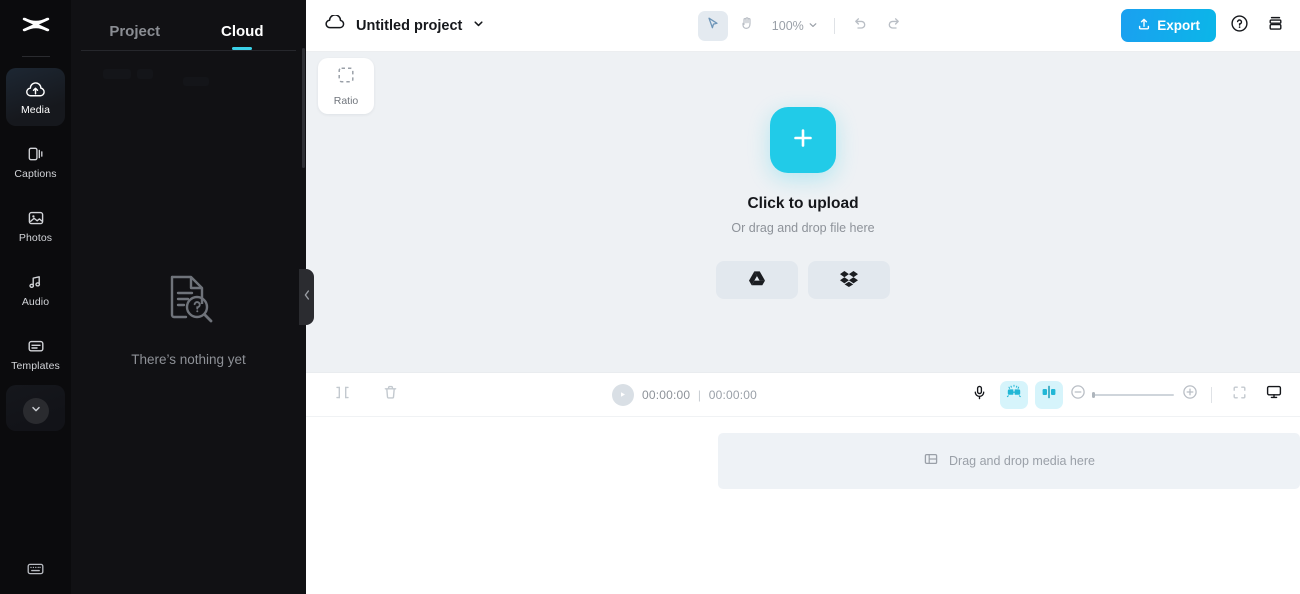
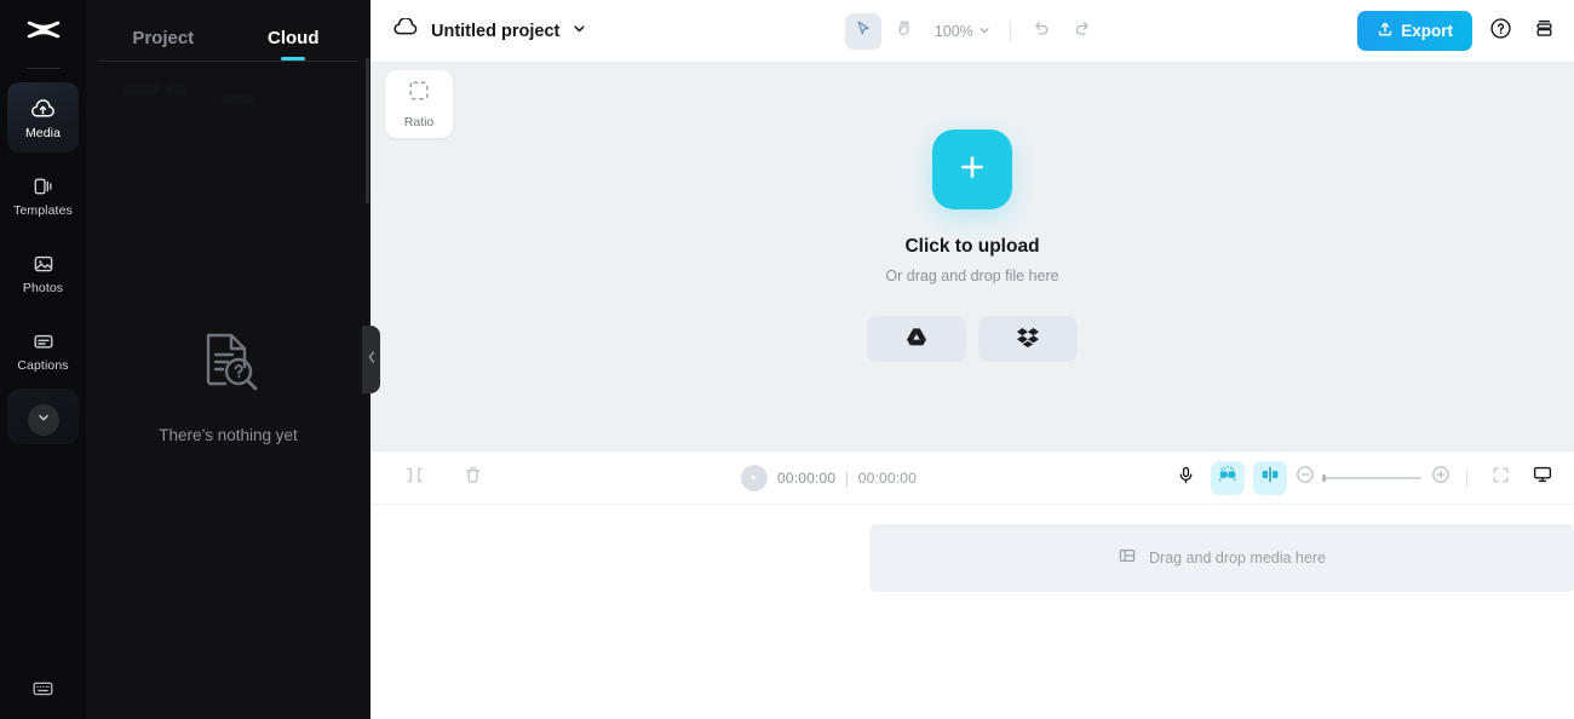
  Media
- Captions
+ Templates
  Photos
- Audio
- Templates
+ Captions
  Project
  Cloud
  There’s nothing yet
  Untitled project
  100%
  Export
  Ratio
  Click to upload
  Or drag and drop file here
  00:00:00 | 00:00:00
  Drag and drop media here
